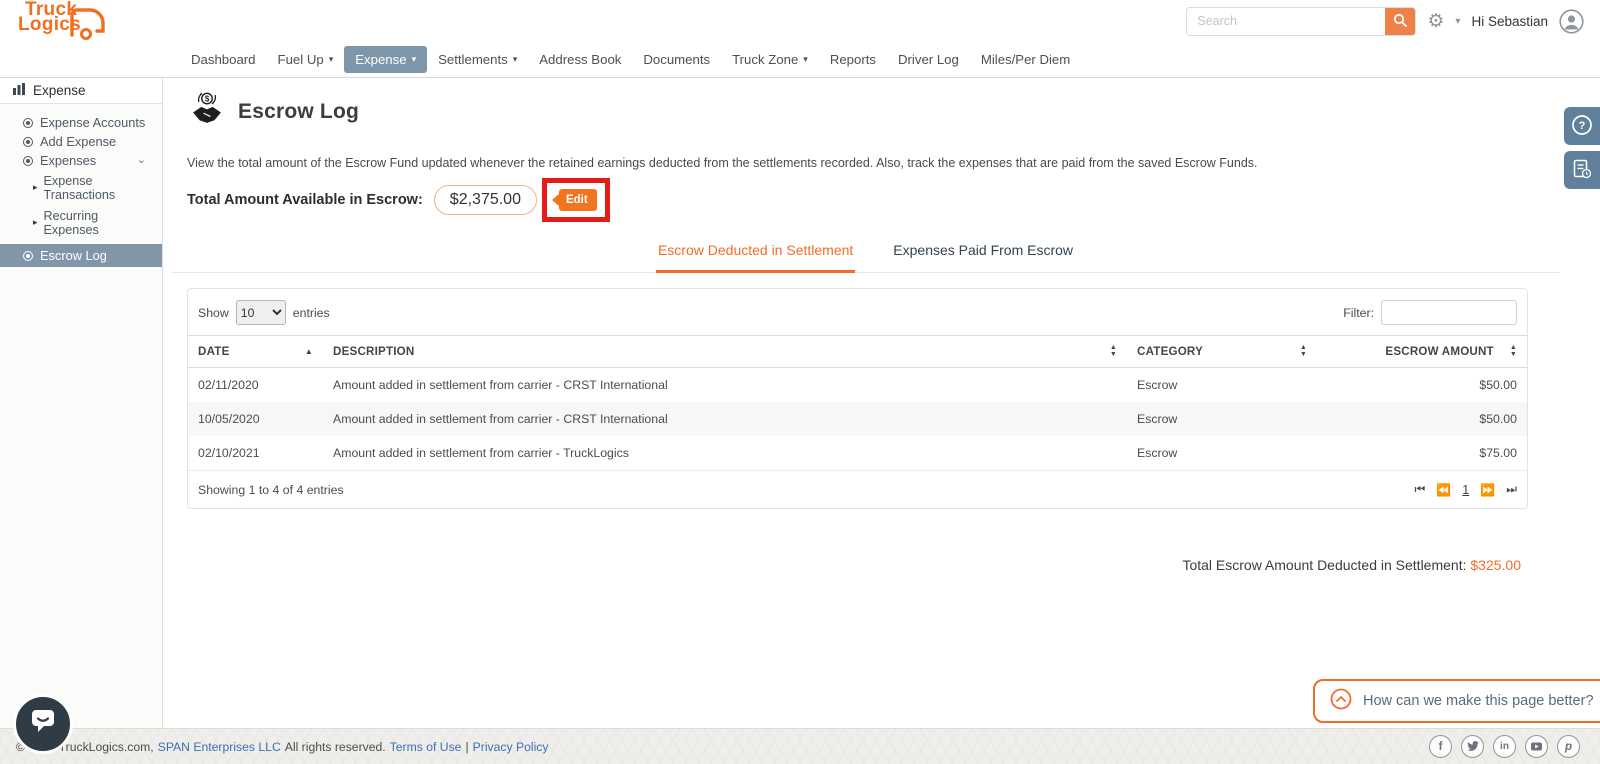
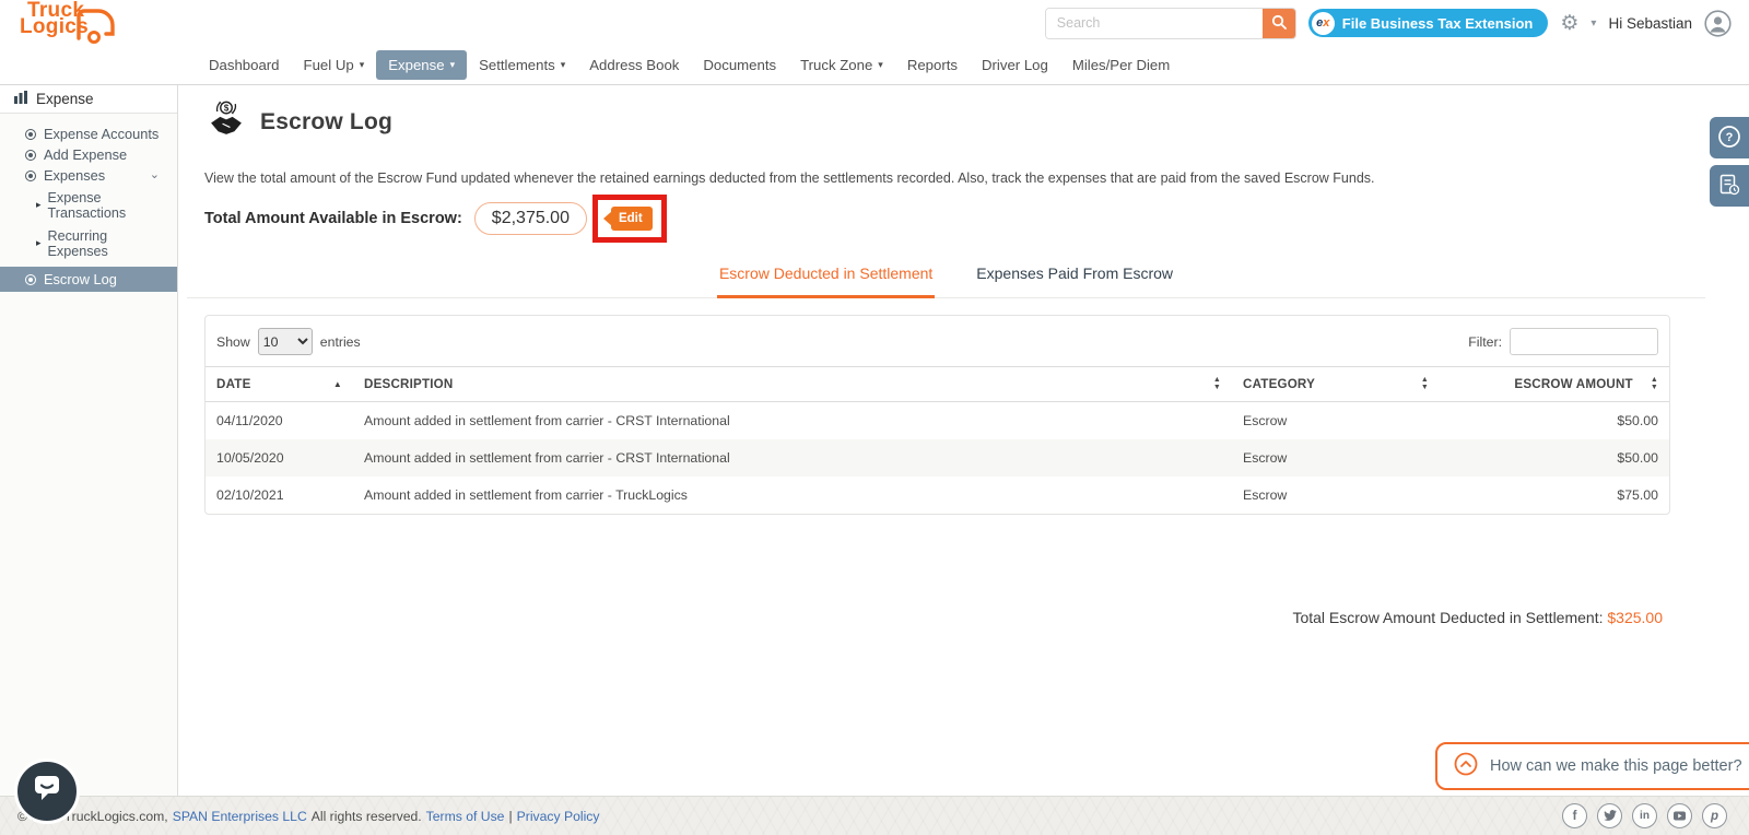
  Truck
  Logics
  Search
+ e
+ x
+ File Business Tax Extension
  ⚙
  ▾
  Hi Sebastian
  Dashboard
  Fuel Up
  ▾
  Expense
  ▾
  Settlements
  ▾
  Address Book
  Documents
  Truck Zone
  ▾
  Reports
  Driver Log
  Miles/Per Diem
  Expense
  Expense Accounts
  Add Expense
  Expenses
  ⌄
  ▸
  Expense Transactions
  ▸
  Recurring Expenses
  Escrow Log
  $
  Escrow Log
  View the total amount of the Escrow Fund updated whenever the retained earnings deducted from the settlements recorded. Also, track the expenses that are paid from the saved Escrow Funds.
  Total Amount Available in Escrow:
  $2,375.00
  Edit
  Escrow Deducted in Settlement
  Expenses Paid From Escrow
  Show
  10
  entries
  Filter:
  DATE ▲	DESCRIPTION	CATEGORY	ESCROW AMOUNT
- 02/11/2020	Amount added in settlement from carrier - CRST International	Escrow	$50.00
+ 04/11/2020	Amount added in settlement from carrier - CRST International	Escrow	$50.00
  10/05/2020	Amount added in settlement from carrier - CRST International	Escrow	$50.00
  02/10/2021	Amount added in settlement from carrier - TruckLogics	Escrow	$75.00
- Showing 1 to 4 of 4 entries
- ⏮
- ⏪
- 1
- ⏩
- ⏭
  Total Escrow Amount Deducted in Settlement: $325.00
  ?
  How can we make this page better?
  ©ruckLogics.com,
  SPAN Enterprises LLC
  All rights reserved.
  Terms of Use
  |
  Privacy Policy
  f
  in
  p
